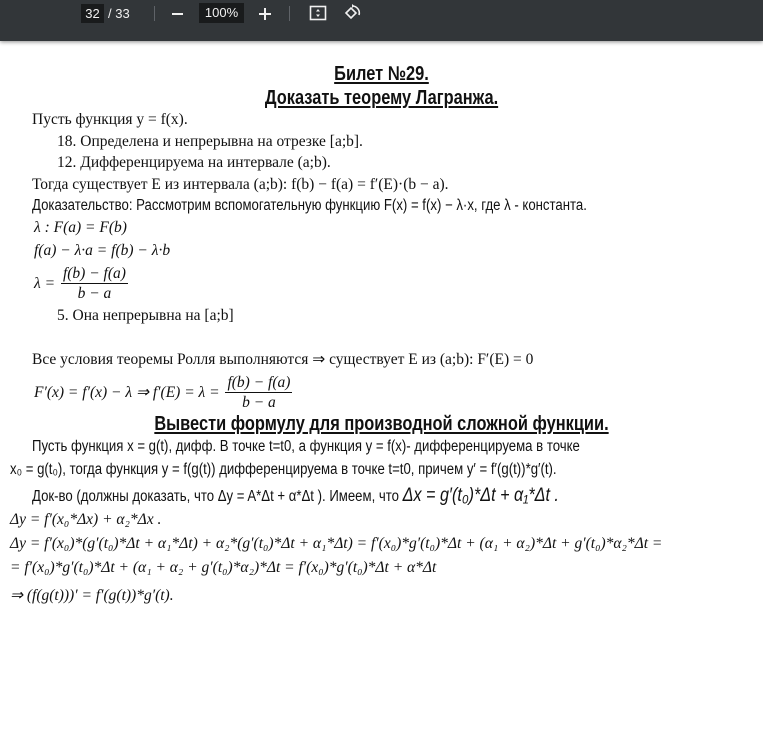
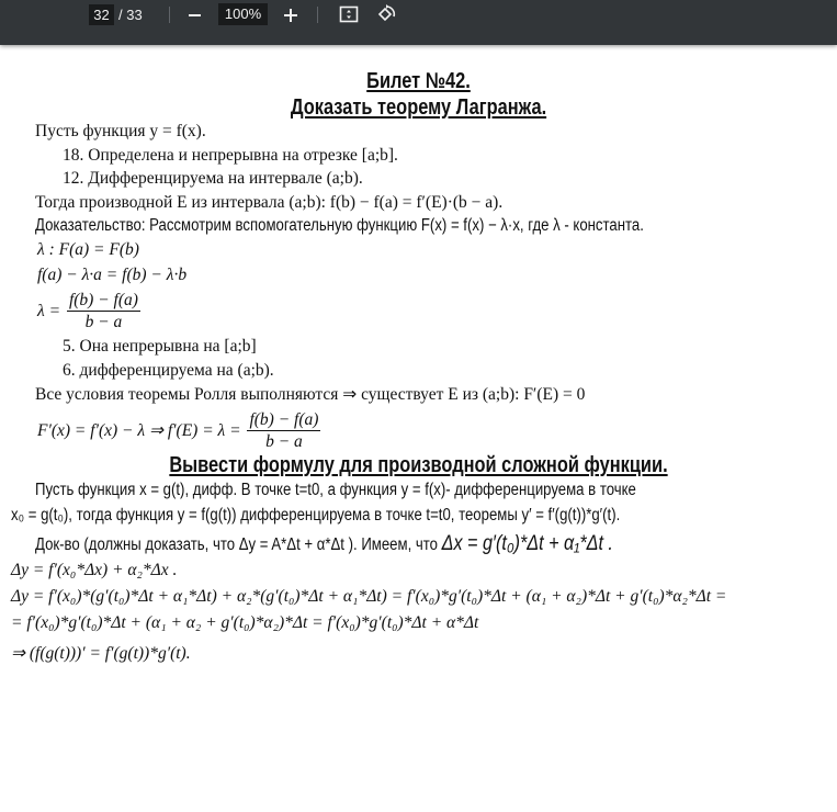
  32
  / 33
  100%
- Билет №29.
+ Билет №42.
  Доказать теорему Лагранжа.
  Пусть функция y = f(x).
  18. Определена и непрерывна на отрезке [a;b].
  12. Дифференцируема на интервале (a;b).
- Тогда существует E из интервала (a;b): f(b) − f(a) = f′(E)·(b − a).
+ Тогда производной E из интервала (a;b): f(b) − f(a) = f′(E)·(b − a).
  Доказательство: Рассмотрим вспомогательную функцию F(x) = f(x) − λ·x, где λ - константа.
  λ : F(a) = F(b)
  f(a) − λ·a = f(b) − λ·b
  λ =
  f(b) − f(a)
  b − a
  5. Она непрерывна на [a;b]
+ 6. дифференцируема на (a;b).
  Все условия теоремы Ролля выполняются ⇒ существует E из (a;b): F′(E) = 0
  F′(x) = f′(x) − λ ⇒ f′(E) = λ =
  f(b) − f(a)
  b − a
  Вывести формулу для производной сложной функции.
  Пусть функция x = g(t), дифф. В точке t=t0, а функция y = f(x)- дифференцируема в точке
- x₀ = g(t₀), тогда функция y = f(g(t)) дифференцируема в точке t=t0, причем y′ = f′(g(t))*g′(t).
+ x₀ = g(t₀), тогда функция y = f(g(t)) дифференцируема в точке t=t0, теоремы y′ = f′(g(t))*g′(t).
  Док-во (должны доказать, что Δy = A*Δt + α*Δt ). Имеем, что Δx = g′(t₀)*Δt + α₁*Δt .
  Δy = f′(x₀*Δx) + α₂*Δx .
  Δy = f′(x₀)*(g′(t₀)*Δt + α₁*Δt) + α₂*(g′(t₀)*Δt + α₁*Δt) = f′(x₀)*g′(t₀)*Δt + (α₁ + α₂)*Δt + g′(t₀)*α₂*Δt =
  = f′(x₀)*g′(t₀)*Δt + (α₁ + α₂ + g′(t₀)*α₂)*Δt = f′(x₀)*g′(t₀)*Δt + α*Δt
  ⇒ (f(g(t)))′ = f′(g(t))*g′(t).
